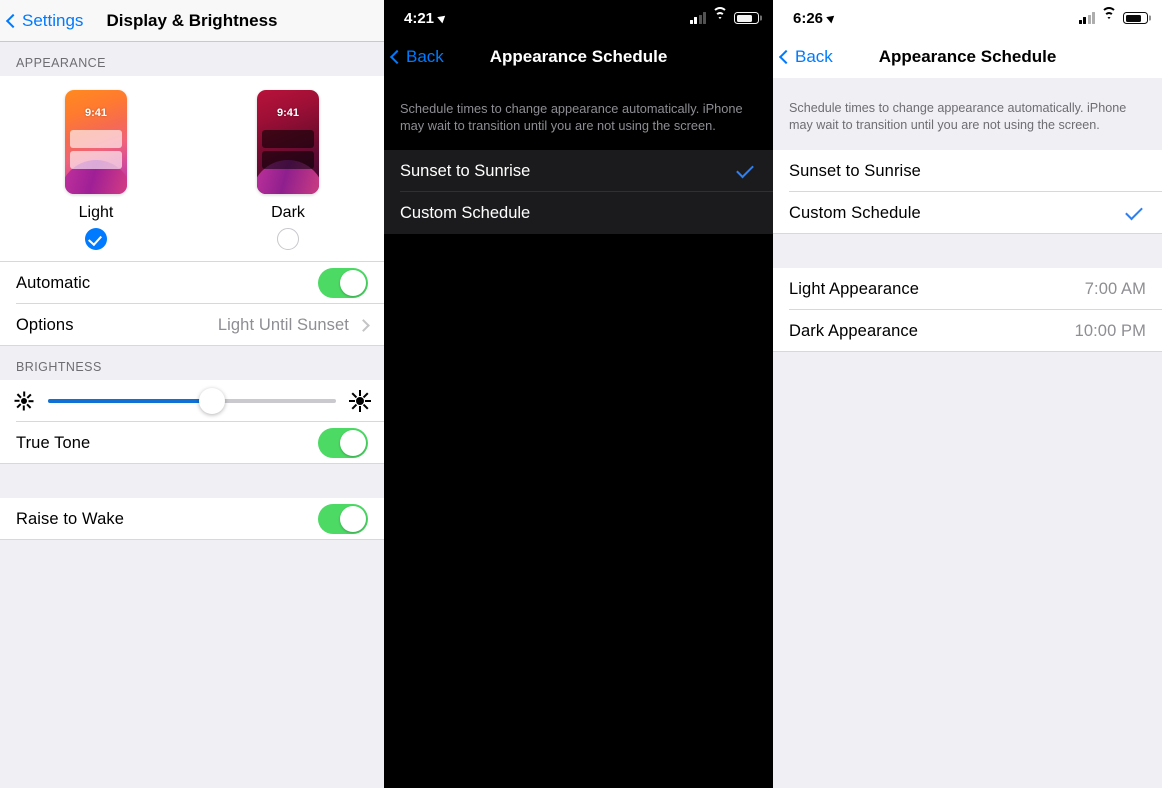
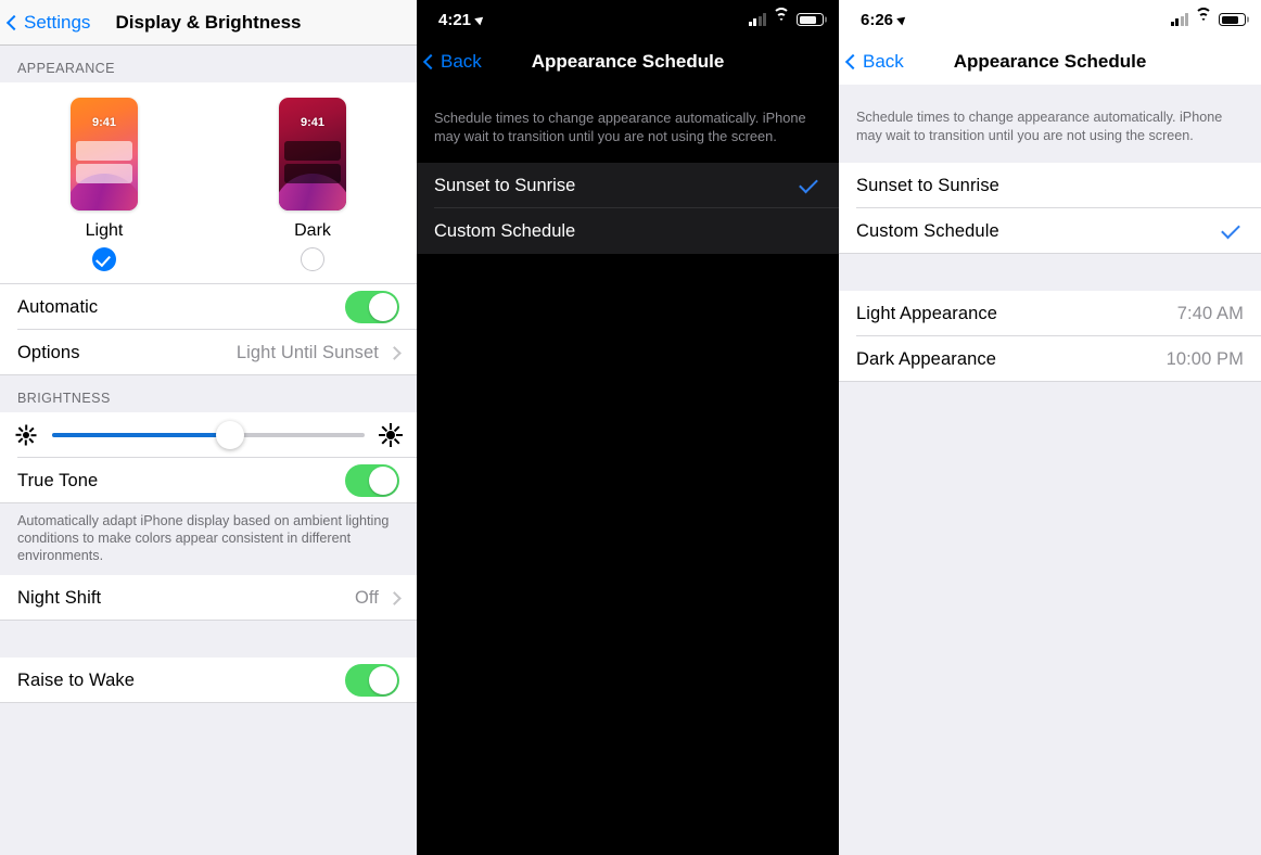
  Settings
  Display & Brightness
  APPEARANCE
  9:41
  Light
  9:41
  Dark
  Automatic
  Options
  Light Until Sunset
  BRIGHTNESS
  True Tone
+ Automatically adapt iPhone display based on ambient lighting conditions to make colors appear consistent in different environments.
+ Night Shift
+ Off
  Raise to Wake
  4:21
  Back
  Appearance Schedule
  Schedule times to change appearance automatically. iPhone may wait to transition until you are not using the screen.
  Sunset to Sunrise
  Custom Schedule
  6:26
  Back
  Appearance Schedule
  Schedule times to change appearance automatically. iPhone may wait to transition until you are not using the screen.
  Sunset to Sunrise
  Custom Schedule
  Light Appearance
- 7:00 AM
+ 7:40 AM
  Dark Appearance
  10:00 PM
